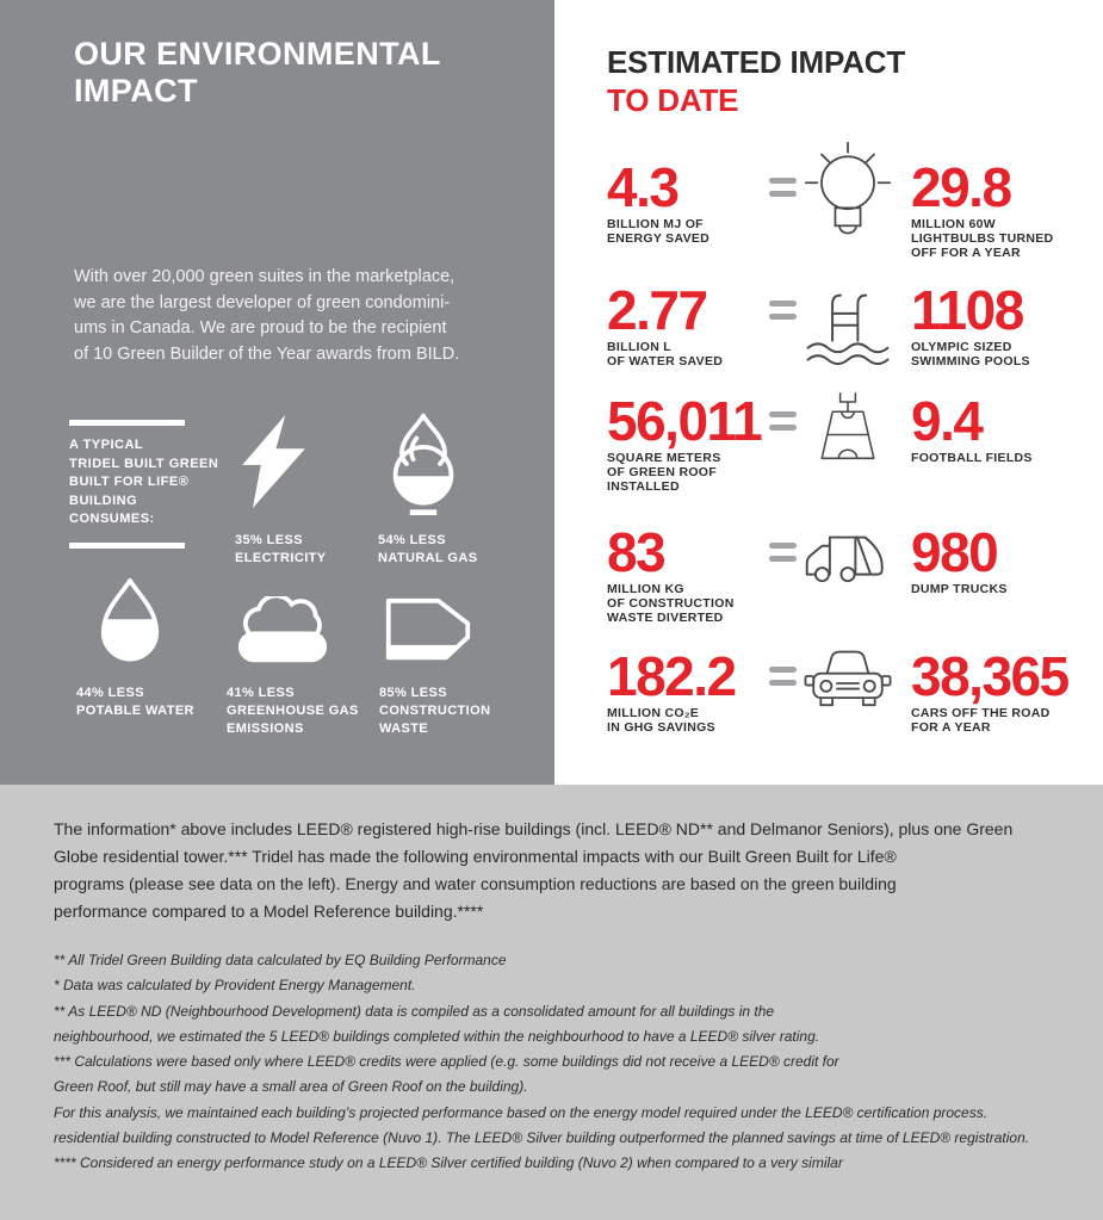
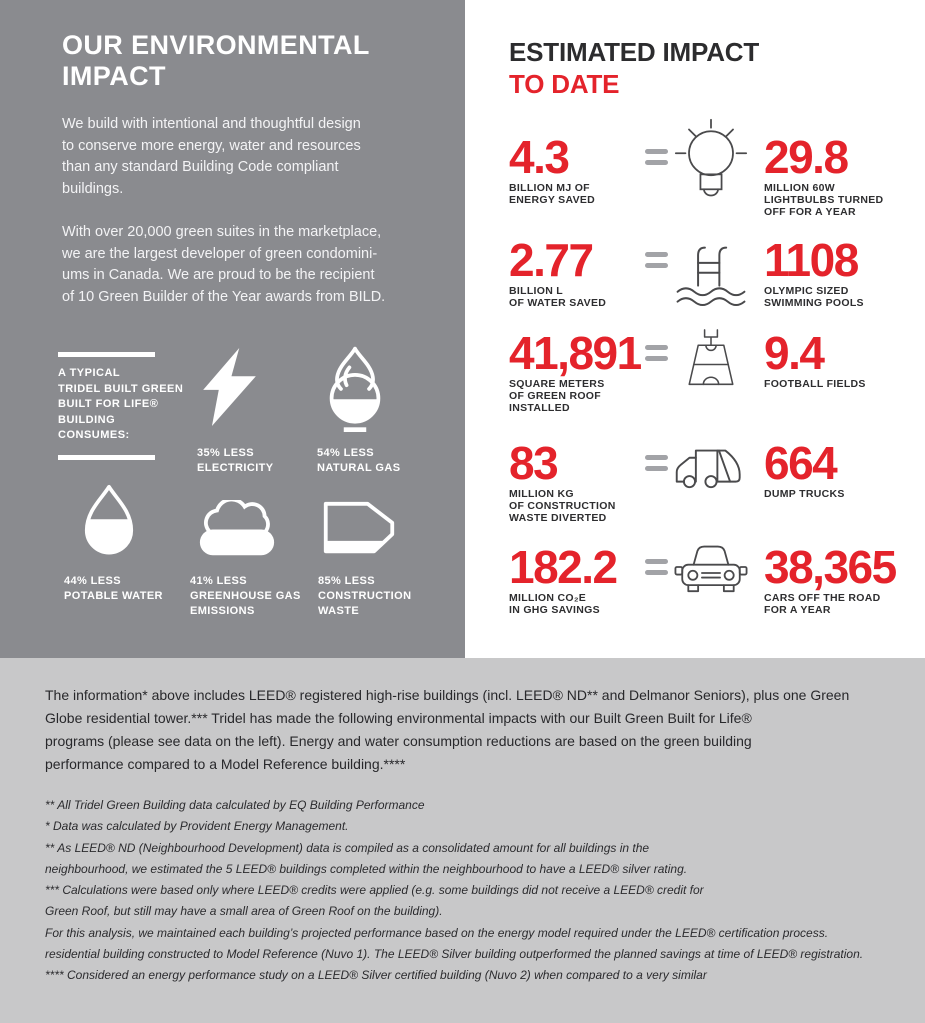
  OUR ENVIRONMENTAL
  IMPACT
+ We build with intentional and thoughtful design
+ to conserve more energy, water and resources
+ than any standard Building Code compliant
+ buildings.
  With over 20,000 green suites in the marketplace,
  we are the largest developer of green condomini-
  ums in Canada. We are proud to be the recipient
  of 10 Green Builder of the Year awards from BILD.
  A TYPICAL
  TRIDEL BUILT GREEN
  BUILT FOR LIFE®
  BUILDING
  CONSUMES:
  35% LESS
  ELECTRICITY
  54% LESS
  NATURAL GAS
  44% LESS
  POTABLE WATER
  41% LESS
  GREENHOUSE GAS
  EMISSIONS
  85% LESS
  CONSTRUCTION
  WASTE
  ESTIMATED IMPACT
  TO DATE
  4.3
  BILLION MJ OF
  ENERGY SAVED
  29.8
  MILLION 60W
  LIGHTBULBS TURNED
  OFF FOR A YEAR
  2.77
  BILLION L
  OF WATER SAVED
  1108
  OLYMPIC SIZED
  SWIMMING POOLS
- 56,011
+ 41,891
  SQUARE METERS
  OF GREEN ROOF
  INSTALLED
  9.4
  FOOTBALL FIELDS
  83
  MILLION KG
  OF CONSTRUCTION
  WASTE DIVERTED
- 980
+ 664
  DUMP TRUCKS
  182.2
  MILLION CO₂E
  IN GHG SAVINGS
  38,365
  CARS OFF THE ROAD
  FOR A YEAR
  The information* above includes LEED® registered high-rise buildings (incl. LEED® ND** and Delmanor Seniors), plus one Green
  Globe residential tower.*** Tridel has made the following environmental impacts with our Built Green Built for Life®
  programs (please see data on the left). Energy and water consumption reductions are based on the green building
  performance compared to a Model Reference building.****
  ** All Tridel Green Building data calculated by EQ Building Performance
  * Data was calculated by Provident Energy Management.
  ** As LEED® ND (Neighbourhood Development) data is compiled as a consolidated amount for all buildings in the
  neighbourhood, we estimated the 5 LEED® buildings completed within the neighbourhood to have a LEED® silver rating.
  *** Calculations were based only where LEED® credits were applied (e.g. some buildings did not receive a LEED® credit for
  Green Roof, but still may have a small area of Green Roof on the building).
  For this analysis, we maintained each building’s projected performance based on the energy model required under the LEED® certification process.
  residential building constructed to Model Reference (Nuvo 1). The LEED® Silver building outperformed the planned savings at time of LEED® registration.
  **** Considered an energy performance study on a LEED® Silver certified building (Nuvo 2) when compared to a very similar
